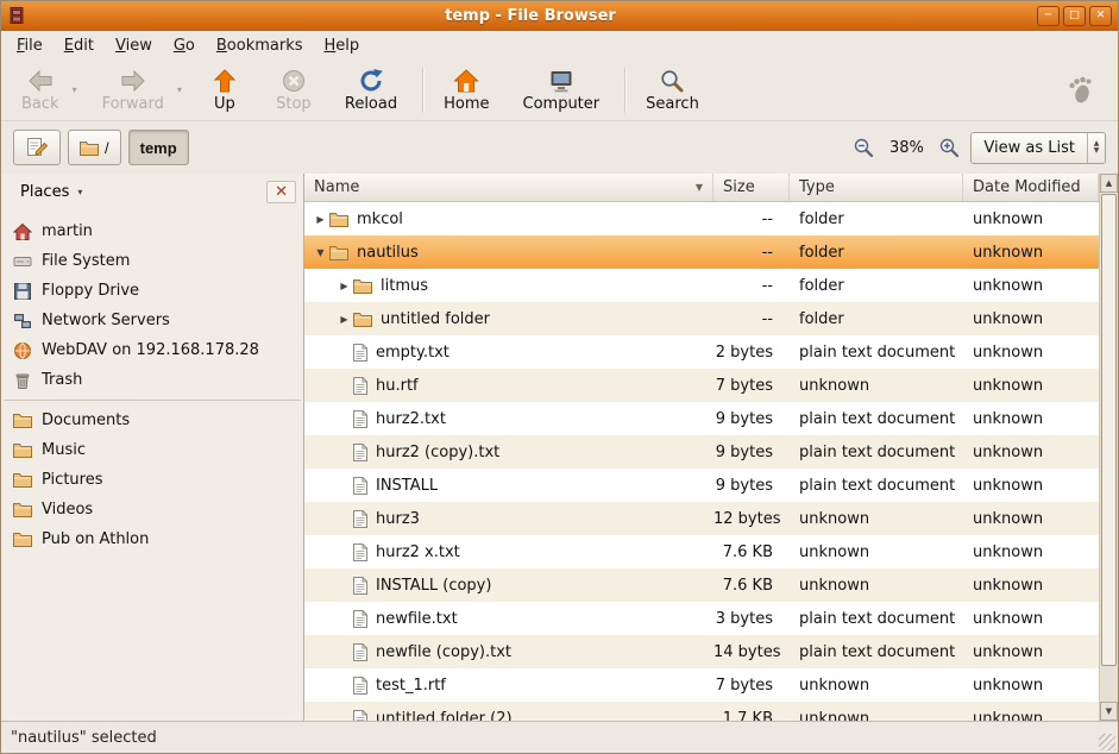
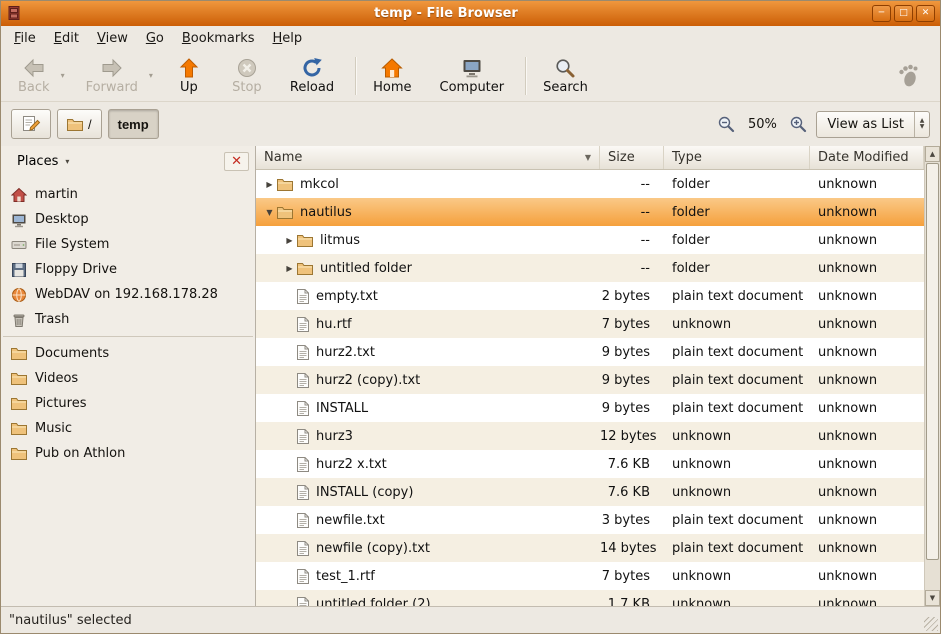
  temp - File Browser
  ─
  □
  ✕
  File
  Edit
  View
  Go
  Bookmarks
  Help
  Back
  ▾
  Forward
  ▾
  Up
  Stop
  Reload
  Home
  Computer
  Search
  /
  temp
- 38%
+ 50%
  View as List
  Places
  ▾
  ✕
  martin
+ Desktop
  File System
  Floppy Drive
- Network Servers
  WebDAV on 192.168.178.28
  Trash
  Documents
- Music
+ Videos
  Pictures
- Videos
+ Music
  Pub on Athlon
  Name
  ▼
  Size
  Type
  Date Modified
  ▶
  mkcol
  --
  folder
  unknown
  ▼
  nautilus
  --
  folder
  unknown
  ▶
  litmus
  --
  folder
  unknown
  ▶
  untitled folder
  --
  folder
  unknown
  empty.txt
  2 bytes
  plain text document
  unknown
  hu.rtf
  7 bytes
  unknown
  unknown
  hurz2.txt
  9 bytes
  plain text document
  unknown
  hurz2 (copy).txt
  9 bytes
  plain text document
  unknown
  INSTALL
  9 bytes
  plain text document
  unknown
  hurz3
  12 bytes
  unknown
  unknown
  hurz2 x.txt
  7.6 KB
  unknown
  unknown
  INSTALL (copy)
  7.6 KB
  unknown
  unknown
  newfile.txt
  3 bytes
  plain text document
  unknown
  newfile (copy).txt
  14 bytes
  plain text document
  unknown
  test_1.rtf
  7 bytes
  unknown
  unknown
  untitled folder (2)
  1.7 KB
  unknown
  unknown
  ▲
  ▼
  "nautilus" selected
